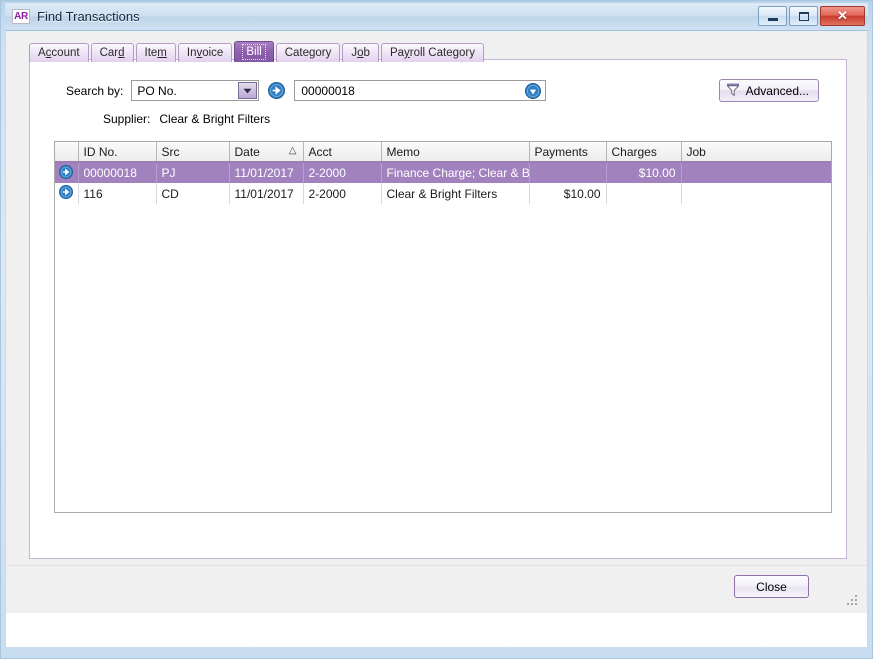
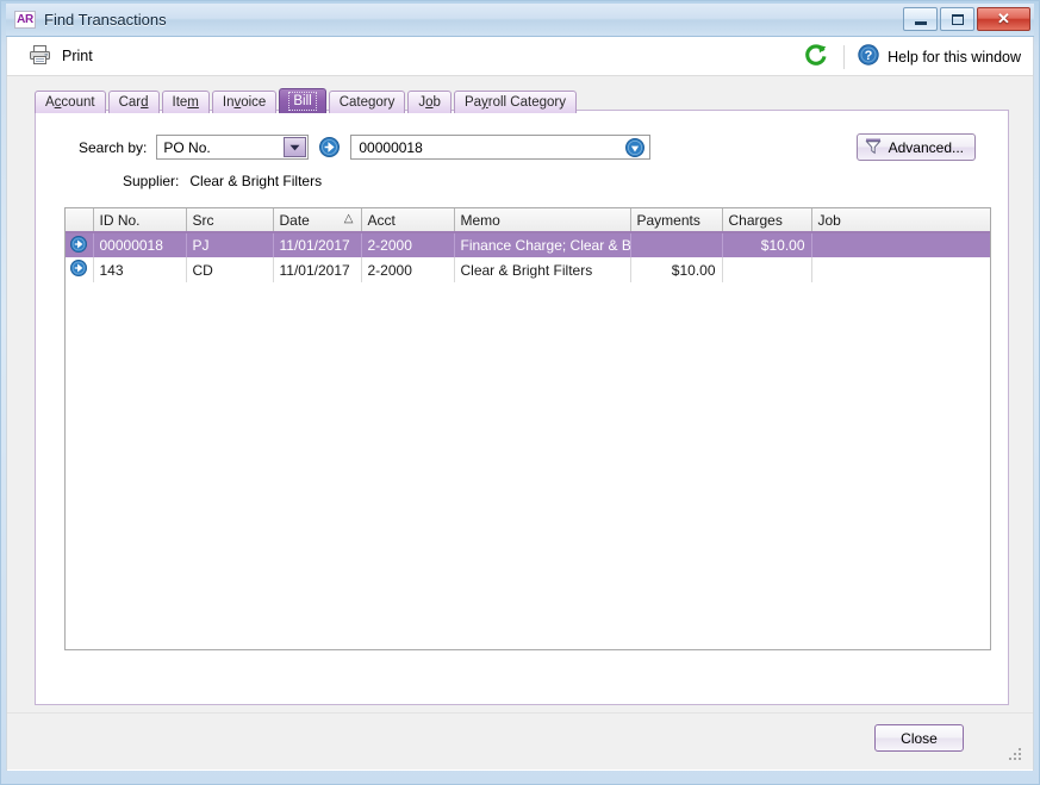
  AR
  Find Transactions
  ✕
+ Print
+ ?
+ Help for this window
  Account
  Card
  Item
  Invoice
  Bill
  Category
  Job
  Payroll Category
  Search by:
  PO No.
  00000018
  Advanced...
  Supplier:
  Clear & Bright Filters
  	ID No.	Src	Date △	Acct	Memo	Payments	Charges	Job
  	00000018	PJ	11/01/2017	2-2000	Finance Charge; Clear & B		$10.00
- 	116	CD	11/01/2017	2-2000	Clear & Bright Filters	$10.00
+ 	143	CD	11/01/2017	2-2000	Clear & Bright Filters	$10.00
  Close
